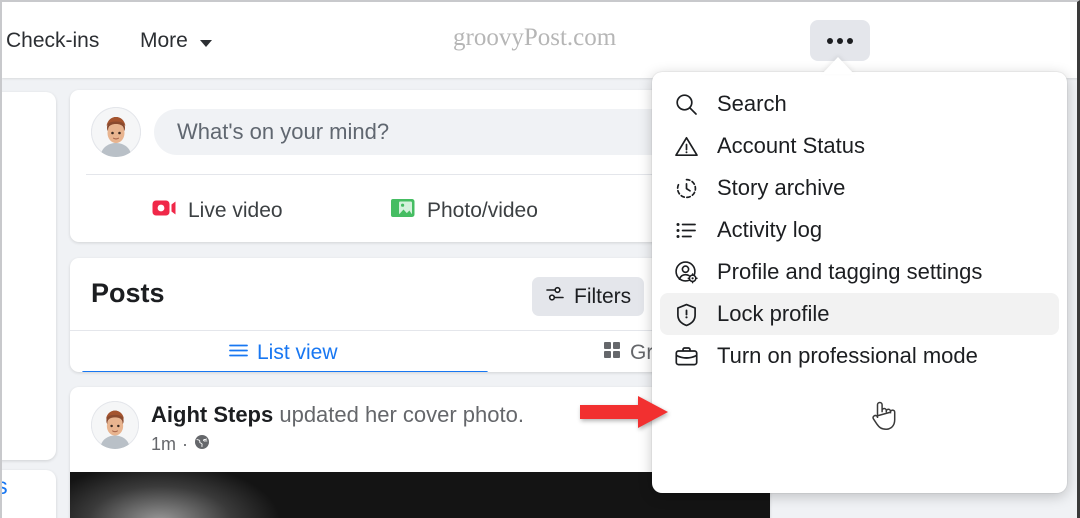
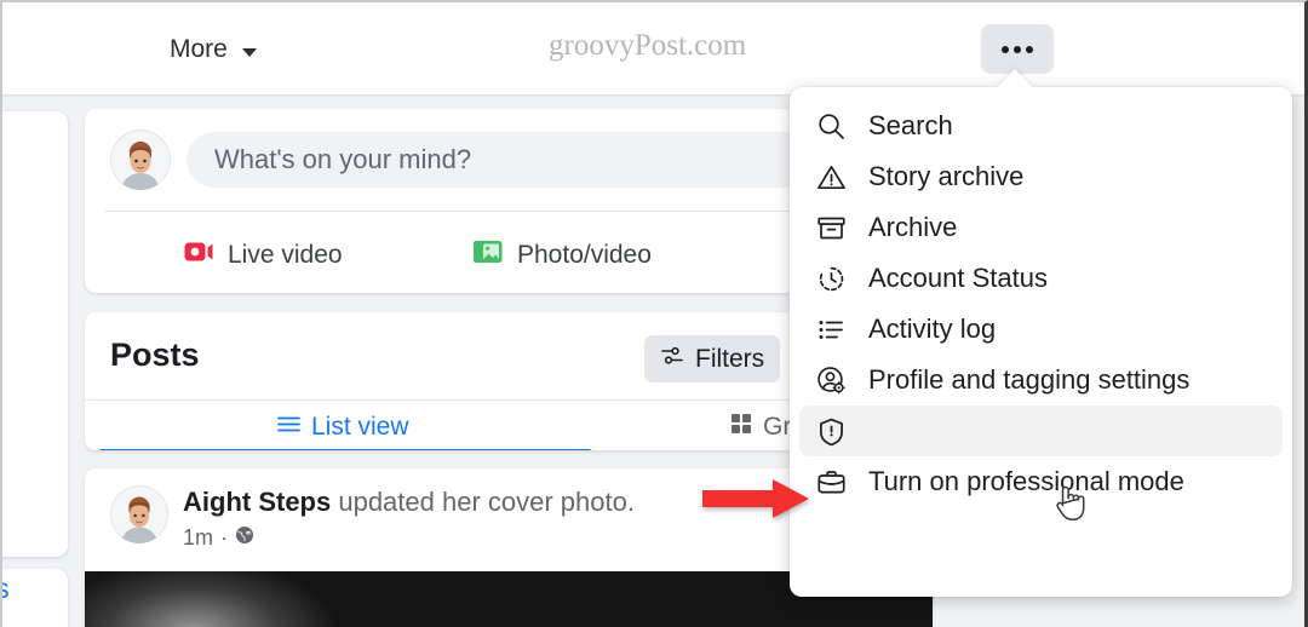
  What's on your mind?
  Live video
  Photo/video
  Posts
  Filters
  List view
  Aight Steps updated her cover photo.
  1m
  ·
- Check-ins
  More
  groovyPost.com
  Search
- Account Status
+ Story archive
+ Archive
- Story archive
+ Account Status
  Activity log
  Profile and tagging settings
- Lock profile
  Turn on professional mode
